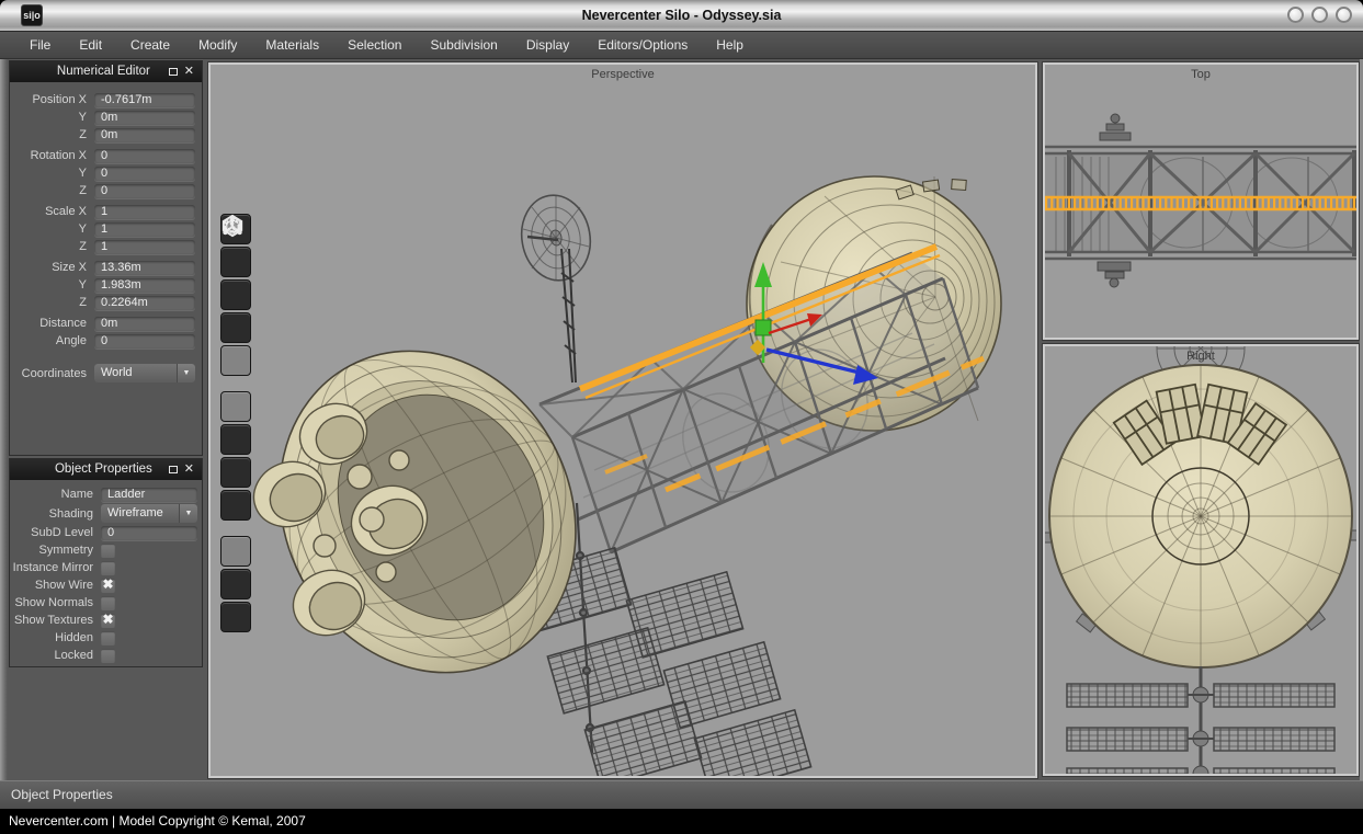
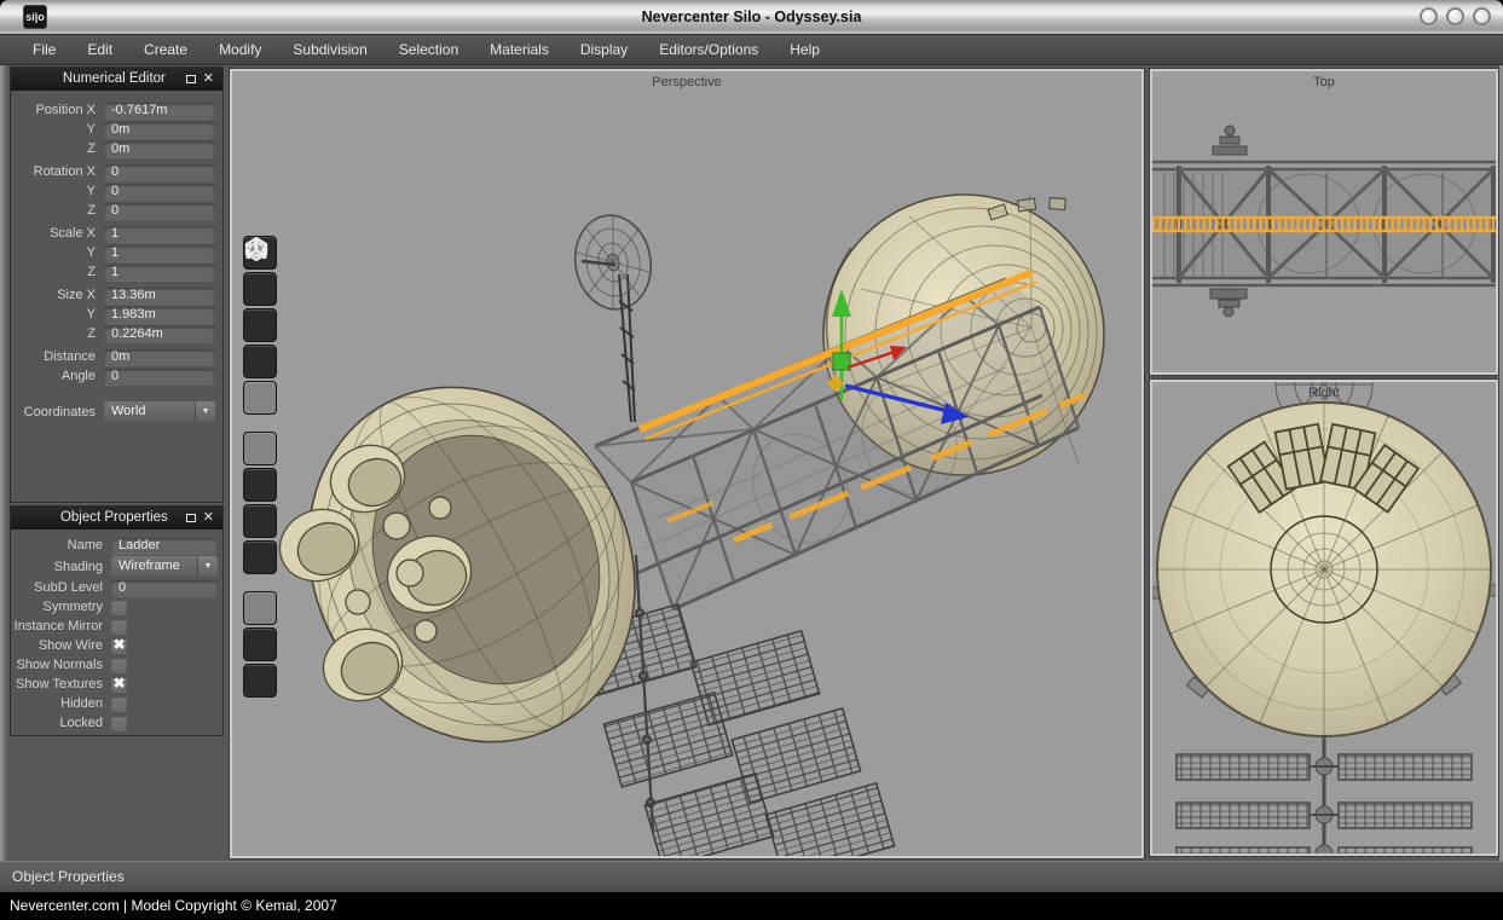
  si|o
  Nevercenter Silo - Odyssey.sia
  File
  Edit
  Create
  Modify
- Materials
+ Subdivision
  Selection
- Subdivision
+ Materials
  Display
  Editors/Options
  Help
  Numerical Editor
  ✕
  Position X
  -0.7617m
  Y
  0m
  Z
  0m
  Rotation X
  0
  Y
  0
  Z
  0
  Scale X
  1
  Y
  1
  Z
  1
  Size X
  13.36m
  Y
  1.983m
  Z
  0.2264m
  Distance
  0m
  Angle
  0
  Coordinates
  World
  Object Properties
  ✕
  Name
  Ladder
  Shading
  Wireframe
  SubD Level
  0
  Symmetry
  Instance Mirror
  Show Wire
  ✖
  Show Normals
  Show Textures
  ✖
  Hidden
  Locked
  Perspective
  Top
  Right
  Object Properties
  Nevercenter.com | Model Copyright © Kemal, 2007
